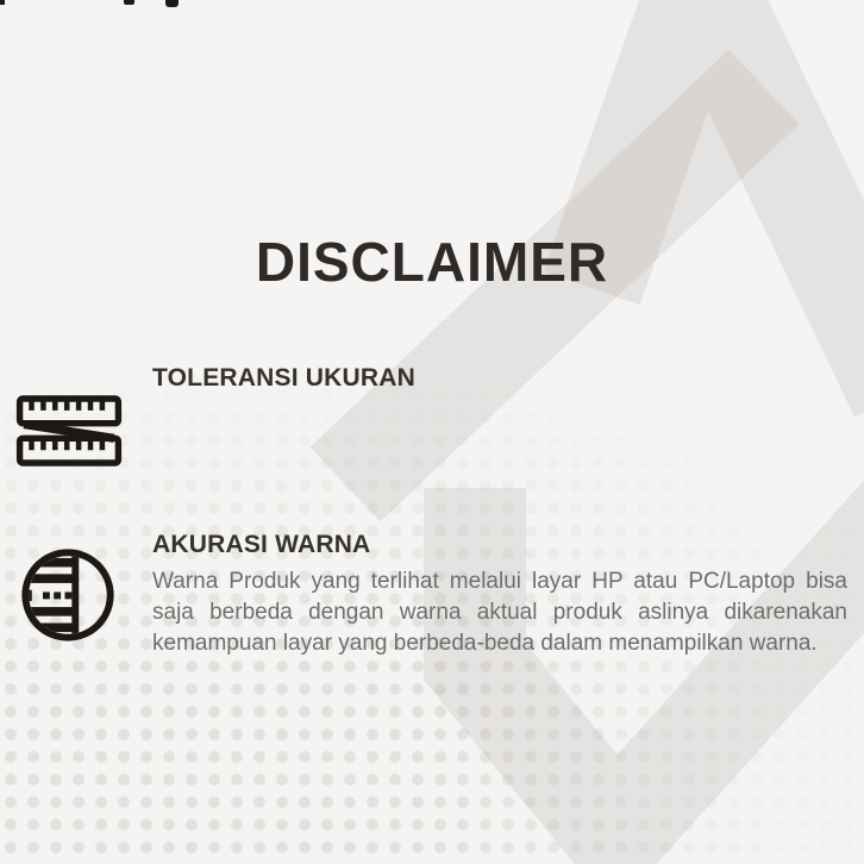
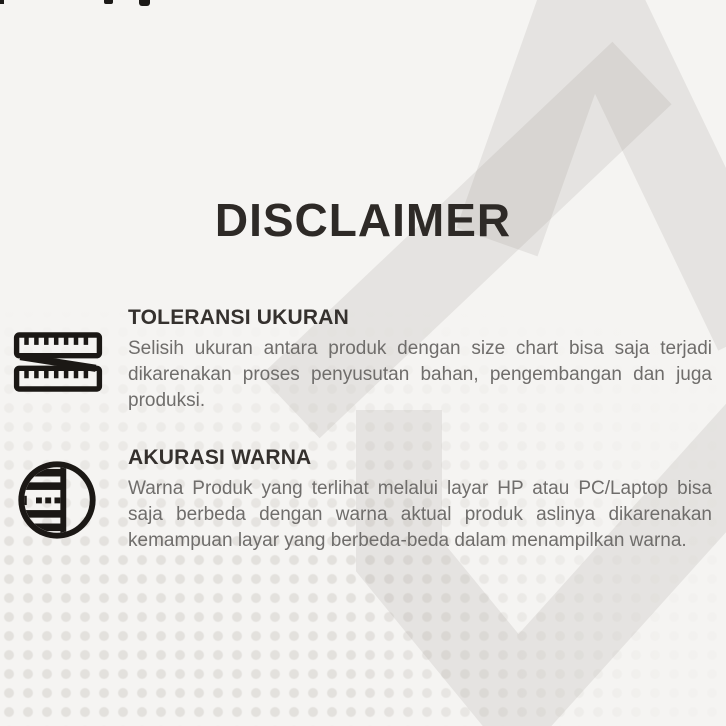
  DISCLAIMER
  TOLERANSI UKURAN
+ Selisih ukuran antara produk dengan size chart bisa saja terjadi dikarenakan proses penyusutan bahan, pengembangan dan juga produksi.
  AKURASI WARNA
  Warna Produk yang terlihat melalui layar HP atau PC/Laptop bisa saja berbeda dengan warna aktual produk aslinya dikarenakan kemampuan layar yang berbeda-beda dalam menampilkan warna.
